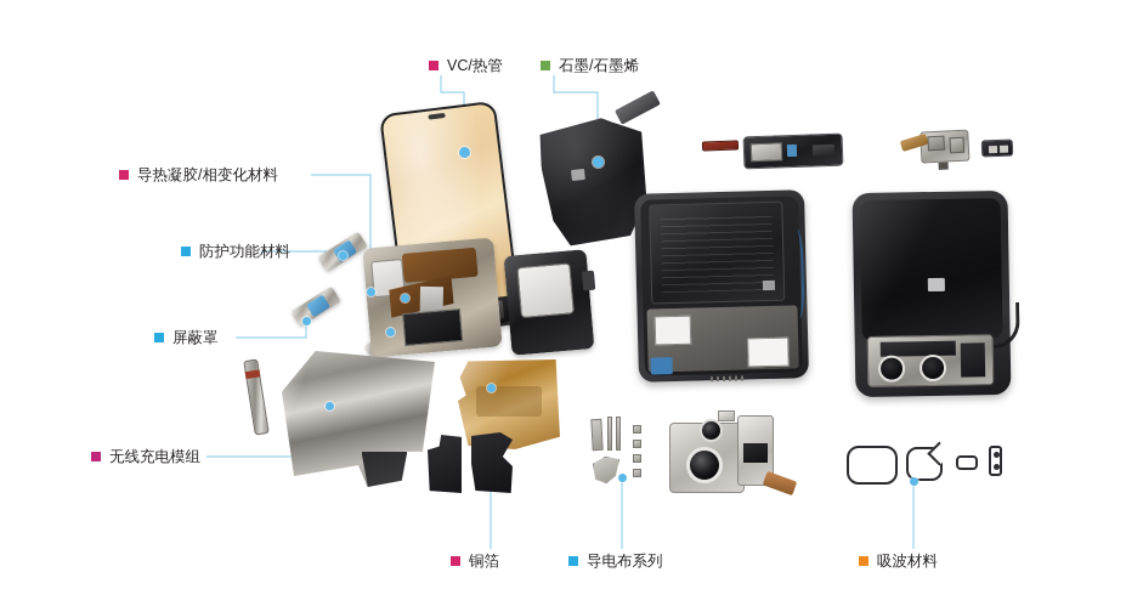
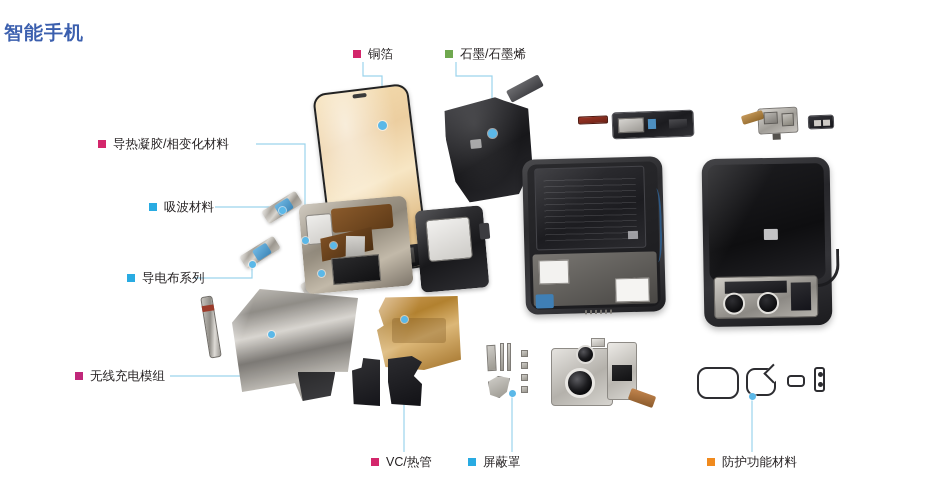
+ 智能手机
- VC/热管
+ 铜箔
  石墨/石墨烯
  导热凝胶/相变化材料
- 防护功能材料
+ 吸波材料
- 屏蔽罩
+ 导电布系列
  无线充电模组
- 铜箔
+ VC/热管
- 导电布系列
+ 屏蔽罩
- 吸波材料
+ 防护功能材料
